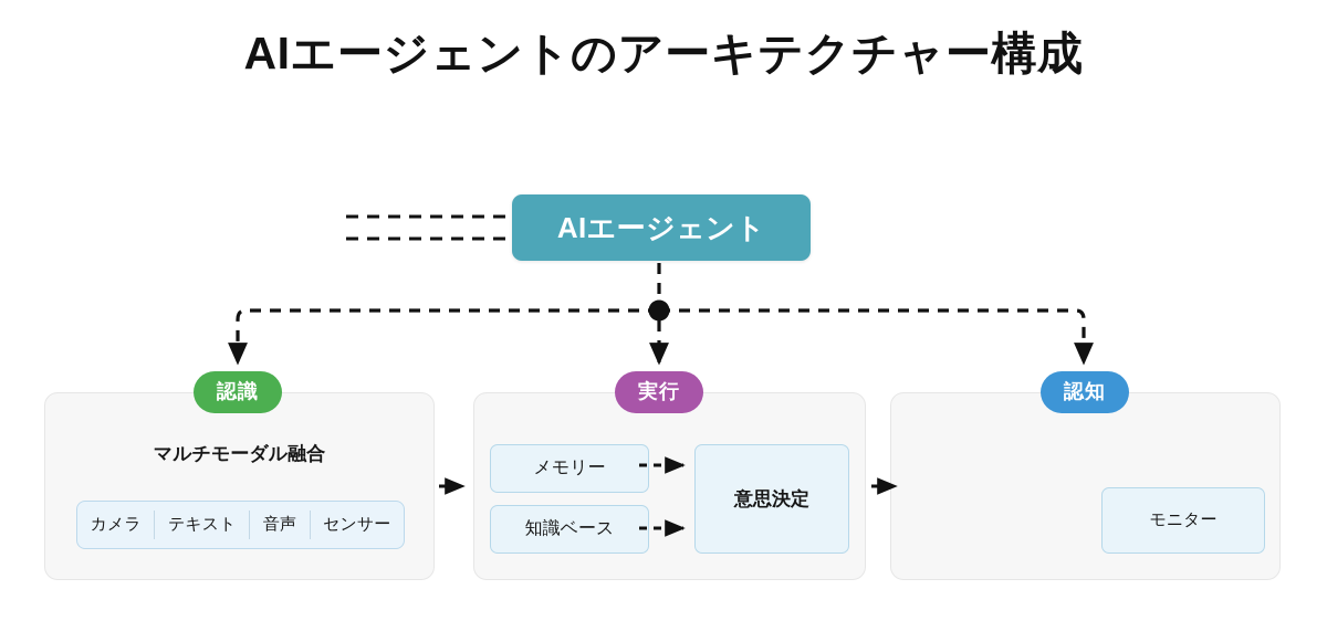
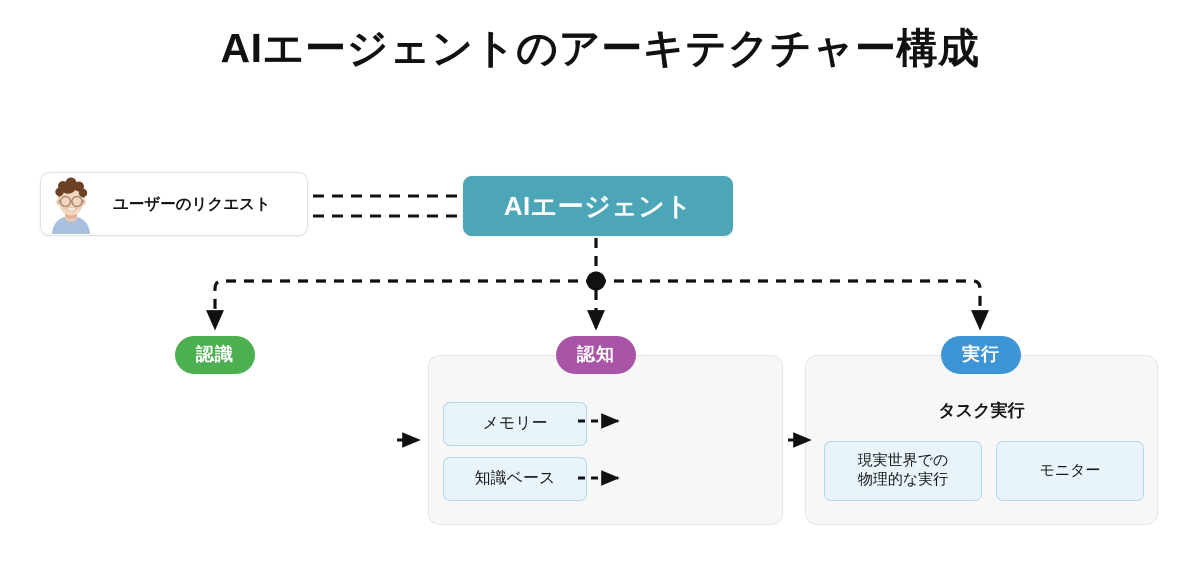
  AIエージェントのアーキテクチャー構成
+ ユーザーのリクエスト
  AIエージェント
  認識
- マルチモーダル融合
- カメラ
- テキスト
- 音声
- センサー
- 実行
+ 認知
  メモリー
  知識ベース
- 意思決定
- 認知
+ 実行
+ タスク実行
+ 現実世界での
+ 物理的な実行
  モニター
